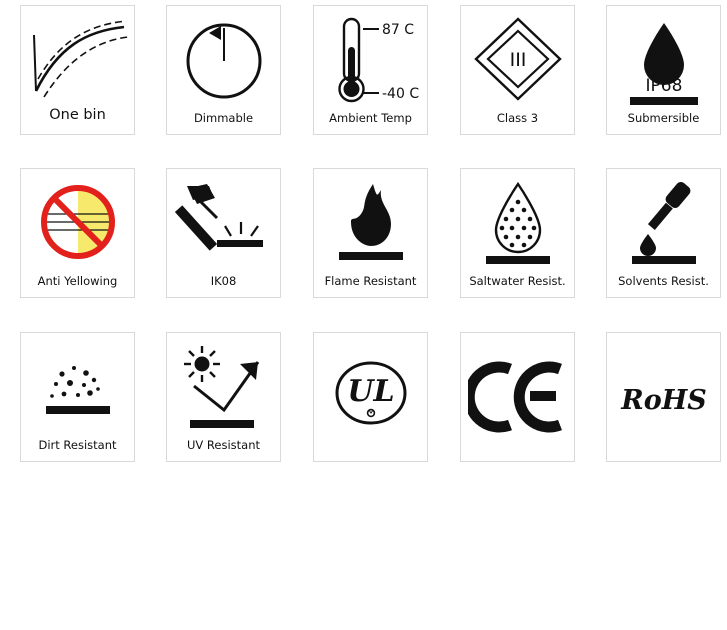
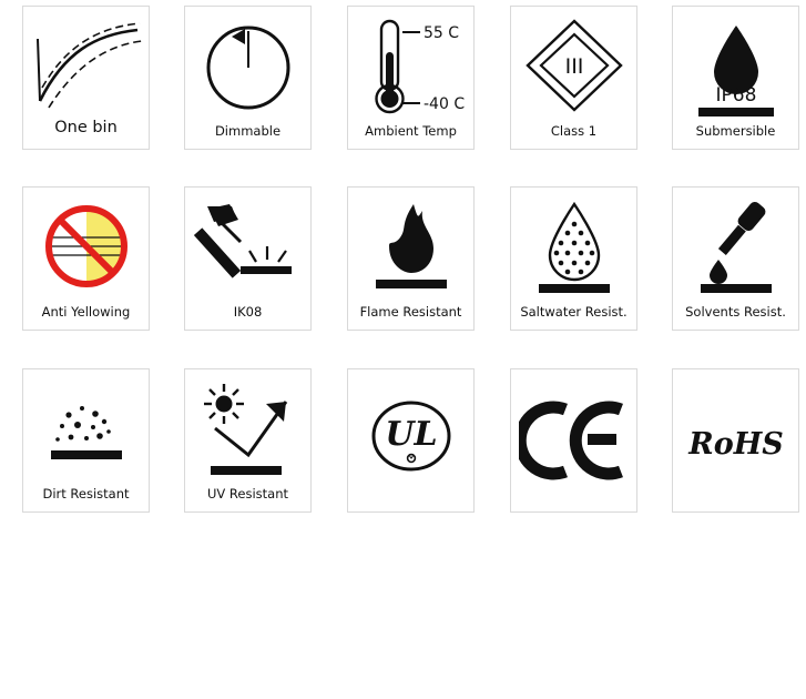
  One bin
  Dimmable
- 87 C
+ 55 C
  -40 C
  Ambient Temp
  III
- Class 3
+ Class 1
  IP68
  Submersible
  Anti Yellowing
  IK08
  Flame Resistant
  Saltwater Resist.
  Solvents Resist.
  Dirt Resistant
  UV Resistant
  UL
  RoHS
